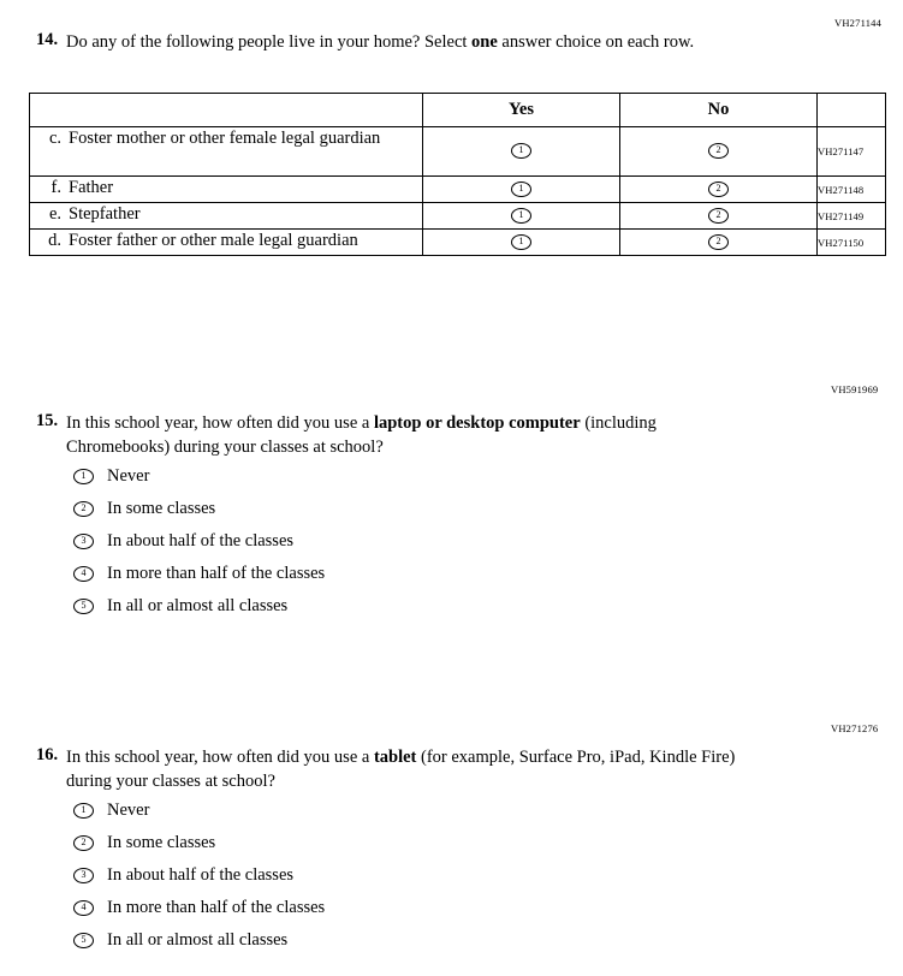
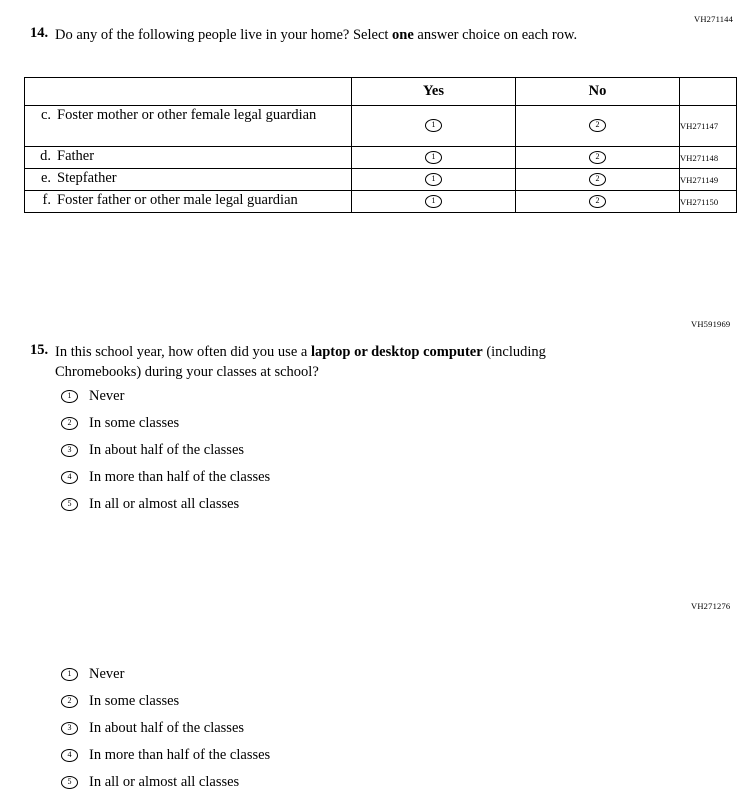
  VH271144
  14.
  Do any of the following people live in your home? Select one answer choice on each row.
  	Yes	No
  c. Foster mother or other female legal guardian	1	2	VH271147
- f. Father	1	2	VH271148
+ d. Father	1	2	VH271148
  e. Stepfather	1	2	VH271149
- d. Foster father or other male legal guardian	1	2	VH271150
+ f. Foster father or other male legal guardian	1	2	VH271150
  VH591969
  15.
  In this school year, how often did you use a laptop or desktop computer (including Chromebooks) during your classes at school?
  1
  Never
  2
  In some classes
  3
  In about half of the classes
  4
  In more than half of the classes
  5
  In all or almost all classes
  VH271276
- 16.
- In this school year, how often did you use a tablet (for example, Surface Pro, iPad, Kindle Fire) during your classes at school?
  1
  Never
  2
  In some classes
  3
  In about half of the classes
  4
  In more than half of the classes
  5
  In all or almost all classes
